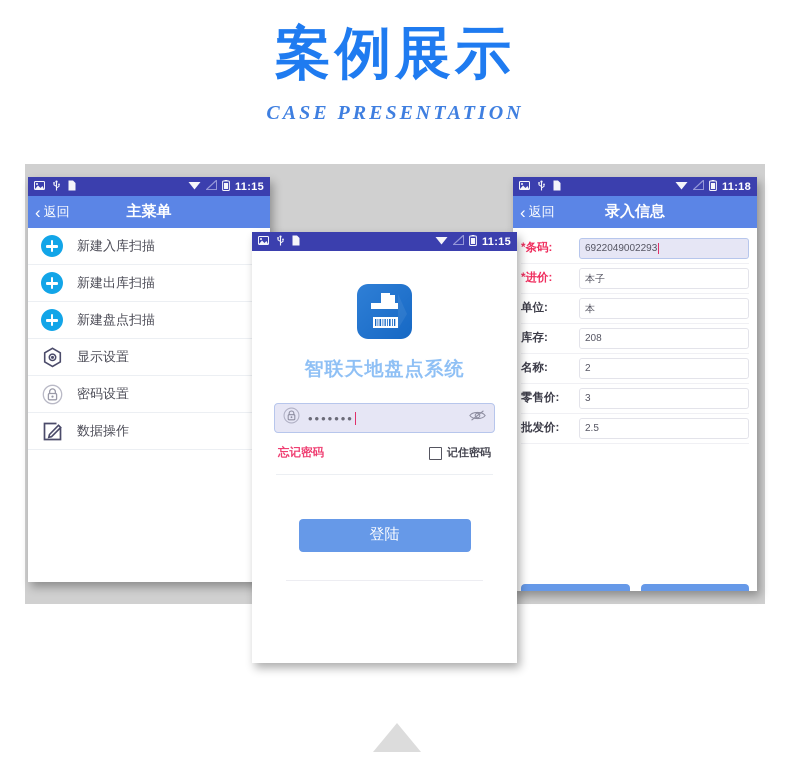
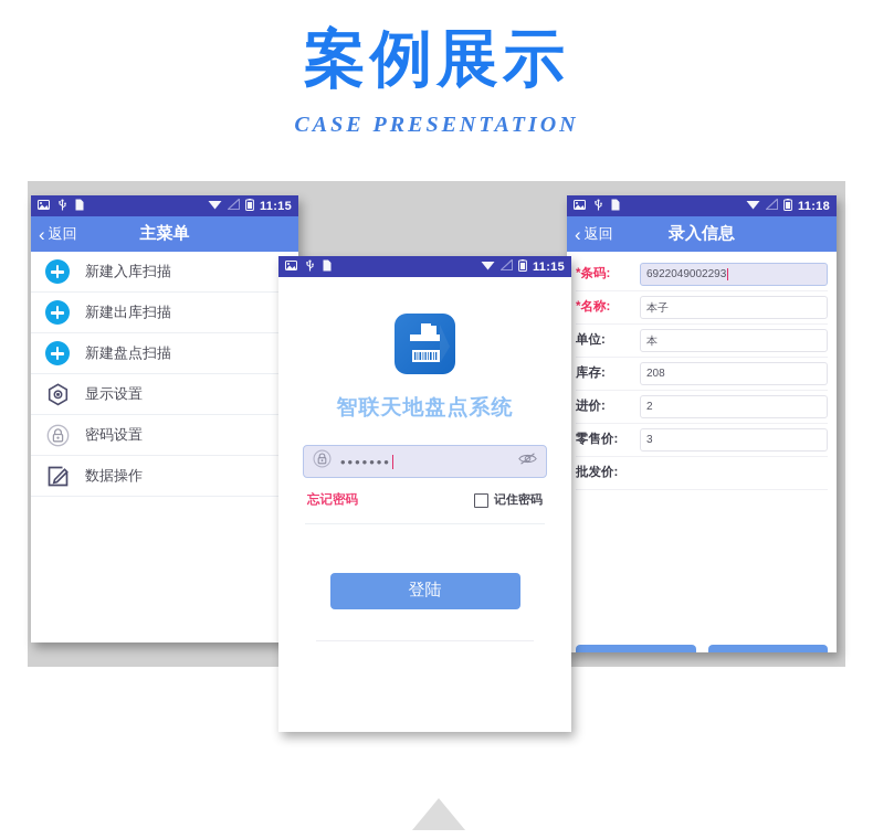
  案例展示
  CASE PRESENTATION
  11:15
  ‹
  返回
  主菜单
  新建入库扫描
  新建出库扫描
  新建盘点扫描
  显示设置
  密码设置
  数据操作
  11:18
  ‹
  返回
  录入信息
  *条码:
  6922049002293
- *进价:
+ *名称:
  本子
  单位:
  本
  库存:
  208
- 名称:
+ 进价:
  2
  零售价:
  3
  批发价:
- 2.5
  11:15
  智联天地盘点系统
  •••••••
  忘记密码
  记住密码
  登陆
